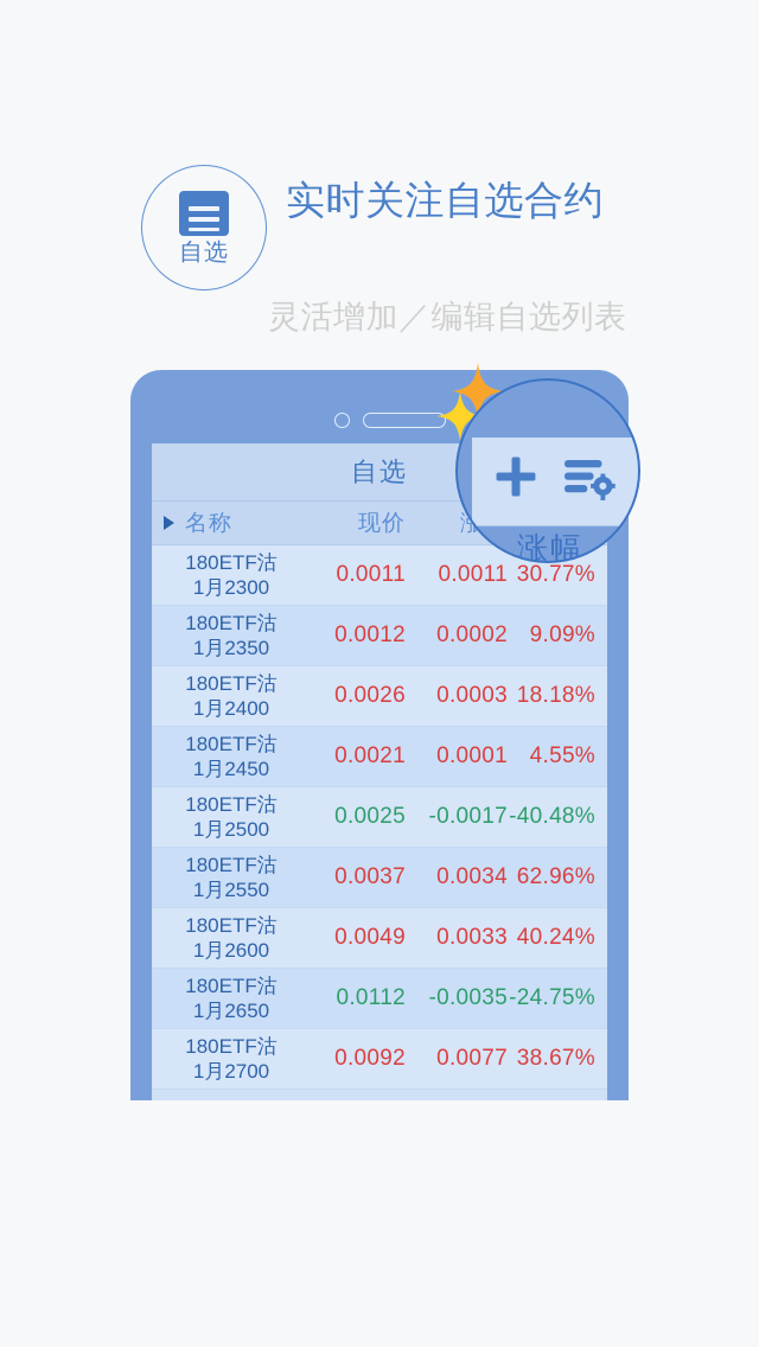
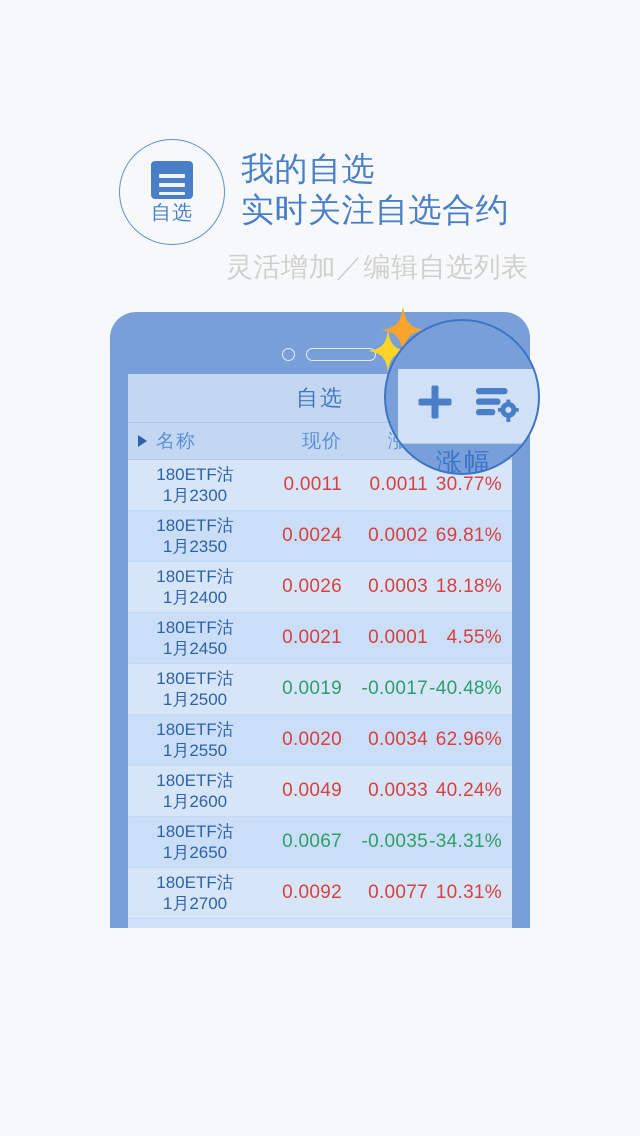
  自选
+ 我的自选
  实时关注自选合约
  灵活增加／编辑自选列表
  自选
  名称
  现价
  180ETF沽
  1月2300
  0.0011
  0.0011
  30.77%
  180ETF沽
  1月2350
- 0.0012
+ 0.0024
  0.0002
- 9.09%
+ 69.81%
  180ETF沽
  1月2400
  0.0026
  0.0003
  18.18%
  180ETF沽
  1月2450
  0.0021
  0.0001
  4.55%
  180ETF沽
  1月2500
- 0.0025
+ 0.0019
  -0.0017
  -40.48%
  180ETF沽
  1月2550
- 0.0037
+ 0.0020
  0.0034
  62.96%
  180ETF沽
  1月2600
  0.0049
  0.0033
  40.24%
  180ETF沽
  1月2650
- 0.0112
+ 0.0067
  -0.0035
- -24.75%
+ -34.31%
  180ETF沽
  1月2700
  0.0092
  0.0077
- 38.67%
+ 10.31%
  涨幅
